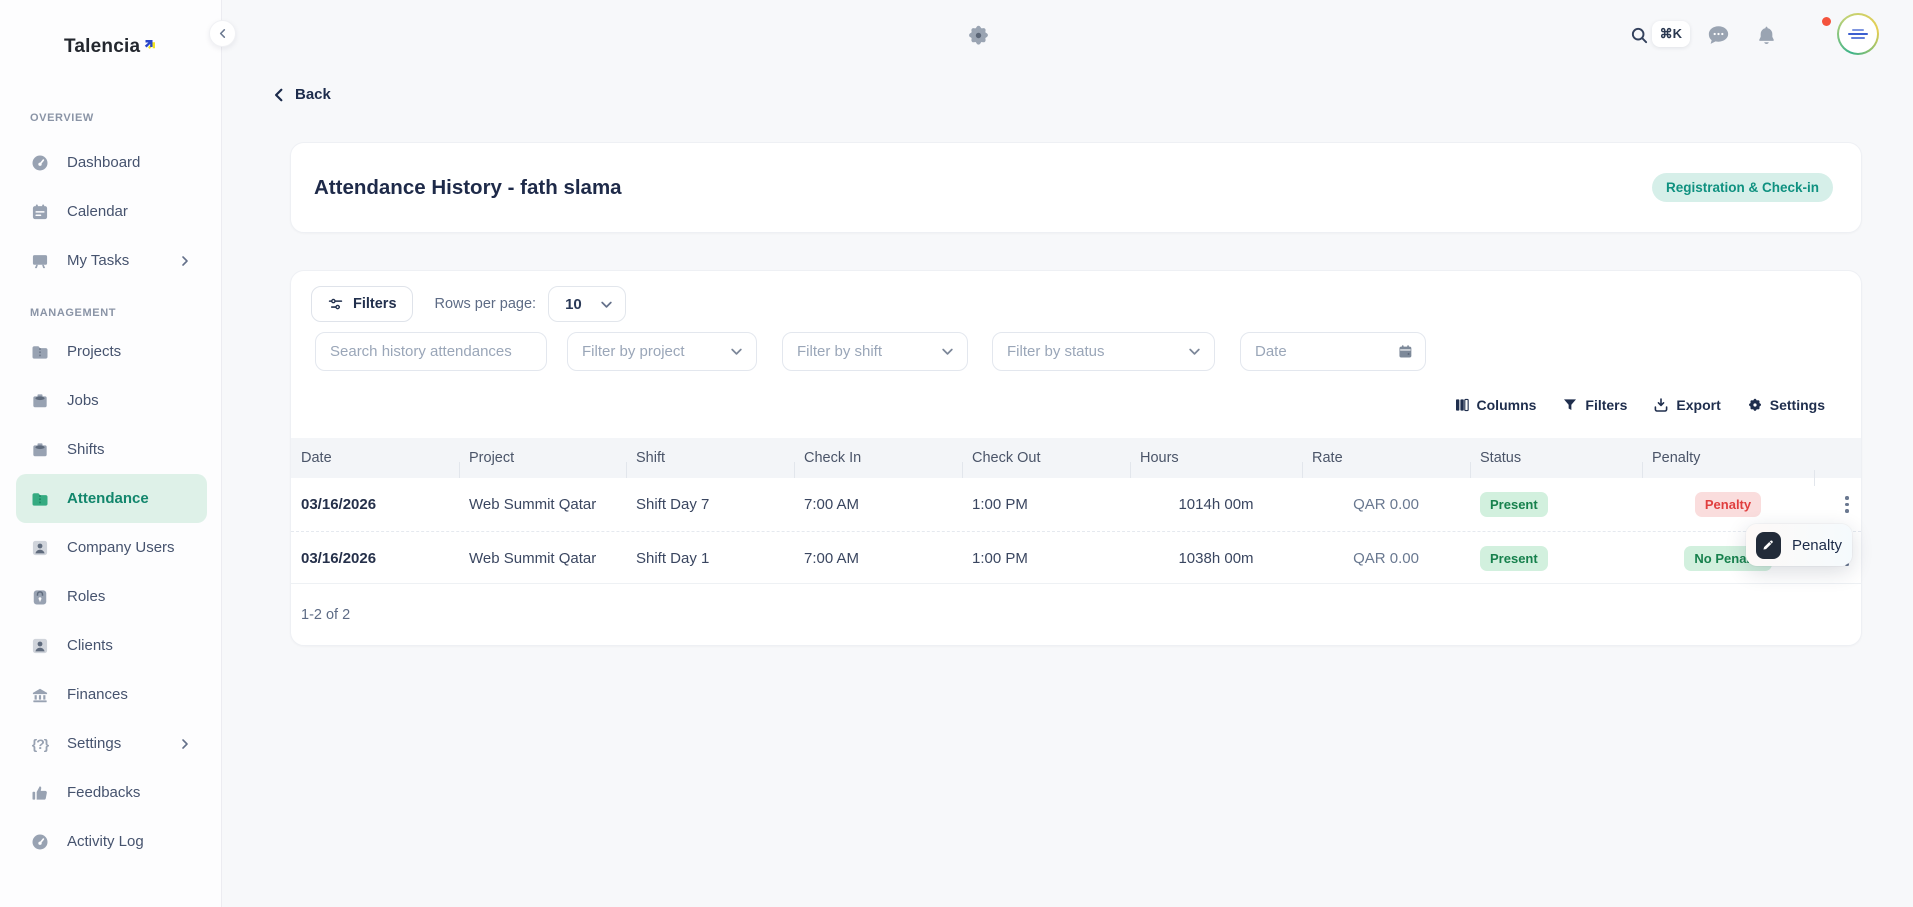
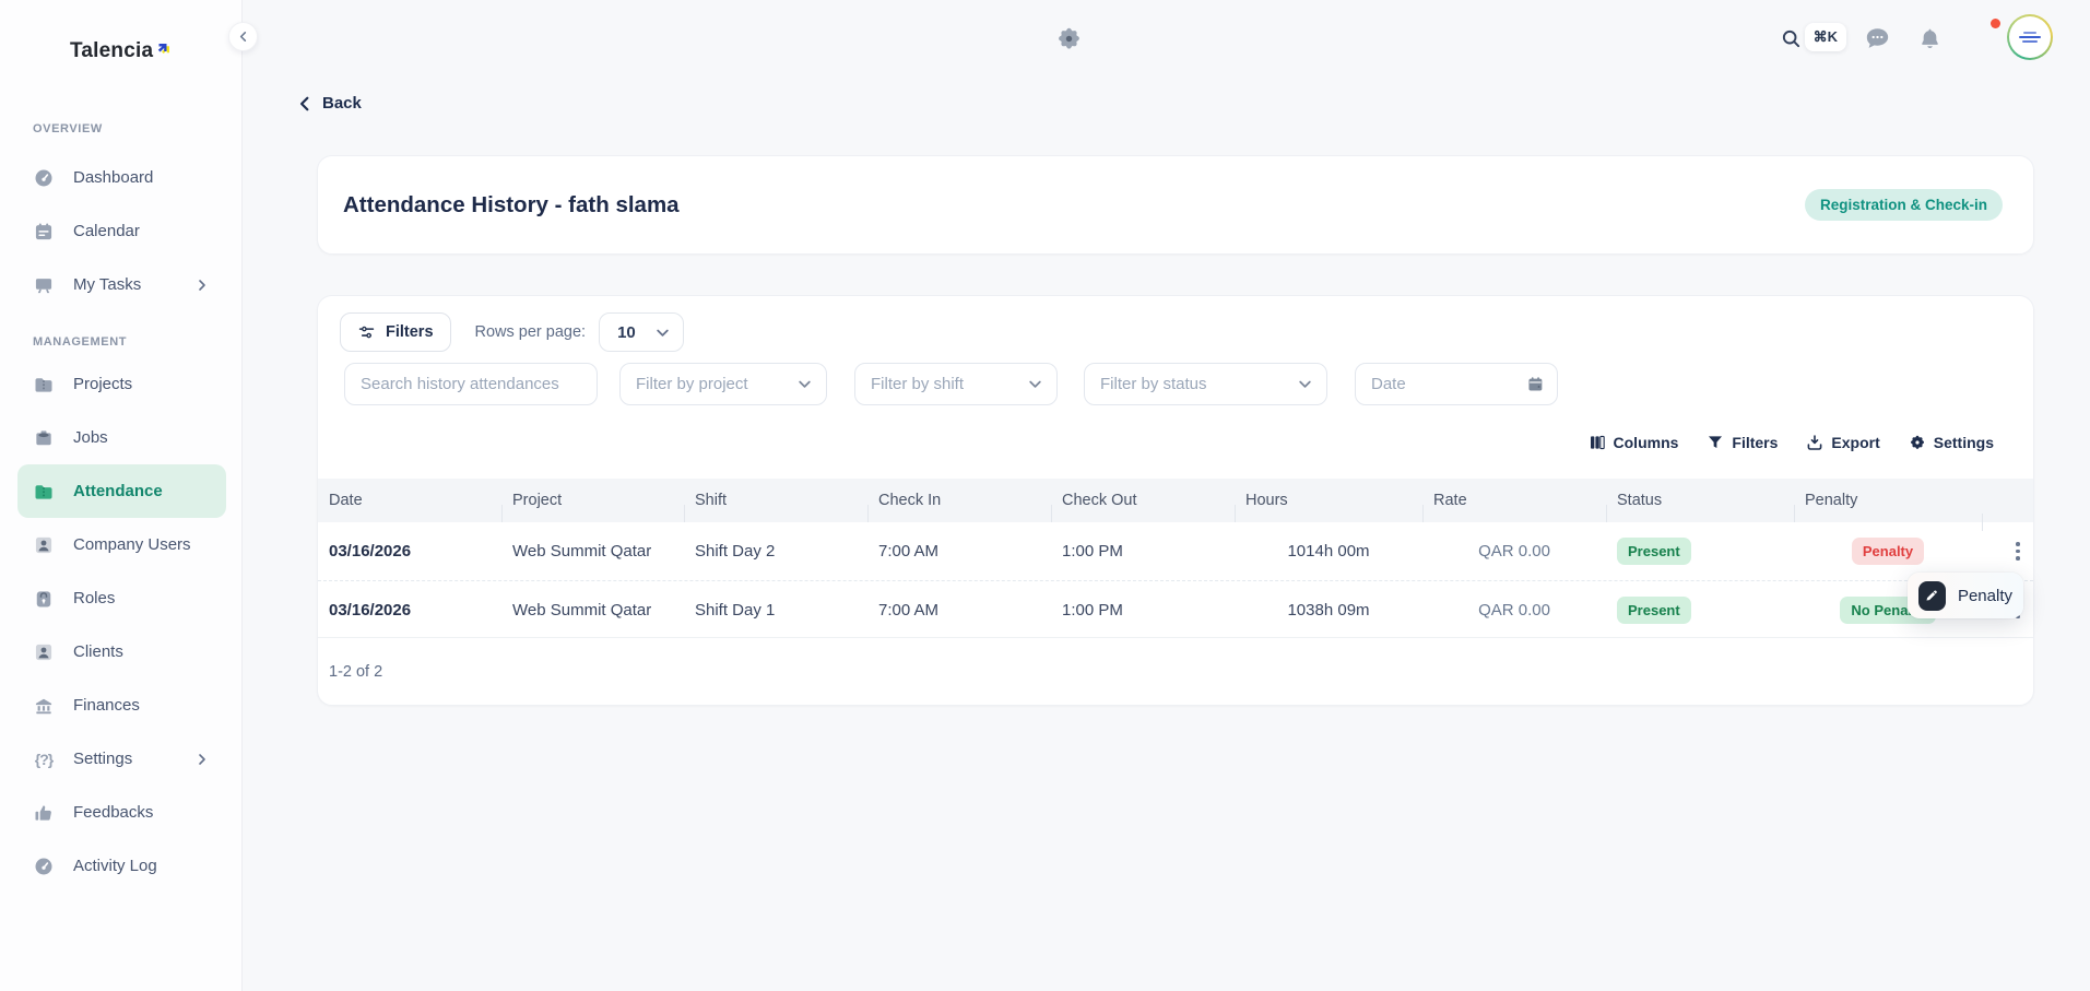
  Talencia
  OVERVIEW
  Dashboard
  Calendar
  My Tasks
  MANAGEMENT
  Projects
  Jobs
- Shifts
  Attendance
  Company Users
  Roles
  Clients
  Finances
  {?}
  Settings
  Feedbacks
  Activity Log
  ⌘K
  Back
  Attendance History - fath slama
  Registration & Check-in
  Filters
  Rows per page:
  10
  Search history attendances
  Filter by project
  Filter by shift
  Filter by status
  Date
  Columns
  Filters
  Export
  Settings
  Date
  Project
  Shift
  Check In
  Check Out
  Hours
  Rate
  Status
  Penalty
  03/16/2026
  Web Summit Qatar
- Shift Day 7
+ Shift Day 2
  7:00 AM
  1:00 PM
  1014h 00m
  QAR 0.00
  Present
  Penalty
  03/16/2026
  Web Summit Qatar
  Shift Day 1
  7:00 AM
  1:00 PM
- 1038h 00m
+ 1038h 09m
  QAR 0.00
  Present
  1-2 of 2
  Penalty
